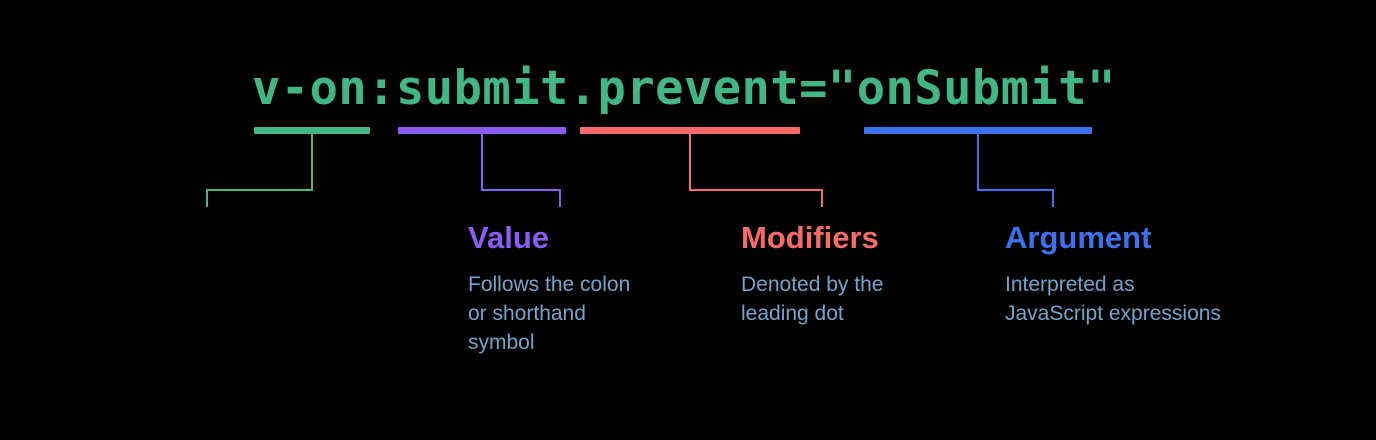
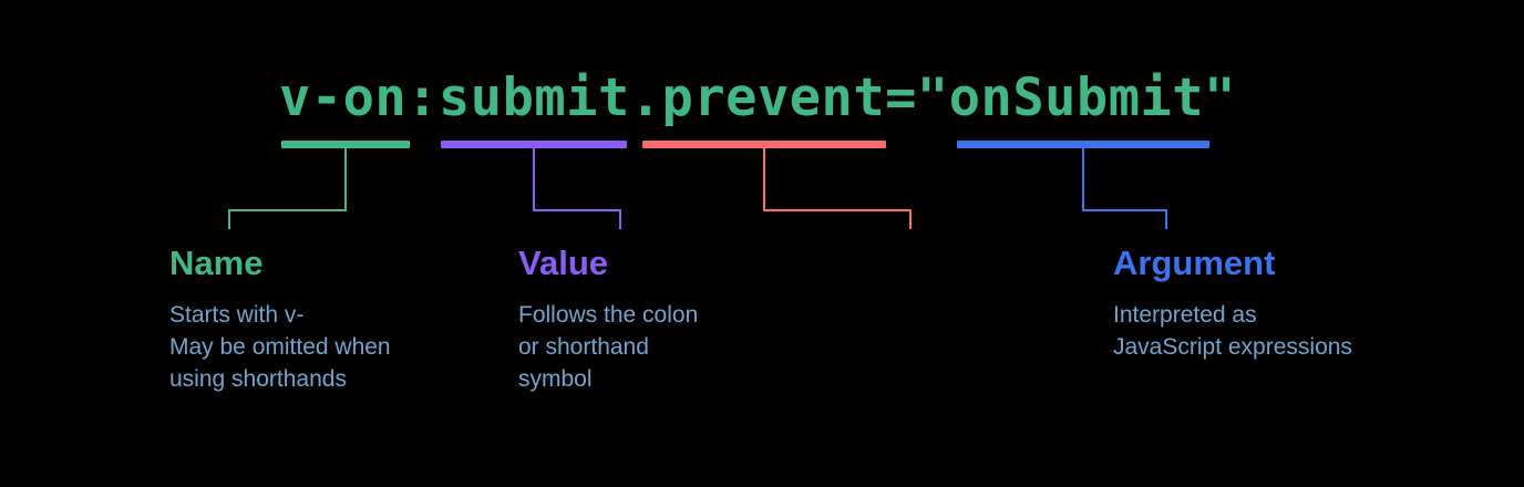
  v-on:submit.prevent="onSubmit"
+ Name
+ Starts with v-
+ May be omitted when
+ using shorthands
  Value
  Follows the colon
  or shorthand
  symbol
- Modifiers
- Denoted by the
- leading dot
  Argument
  Interpreted as
  JavaScript expressions
